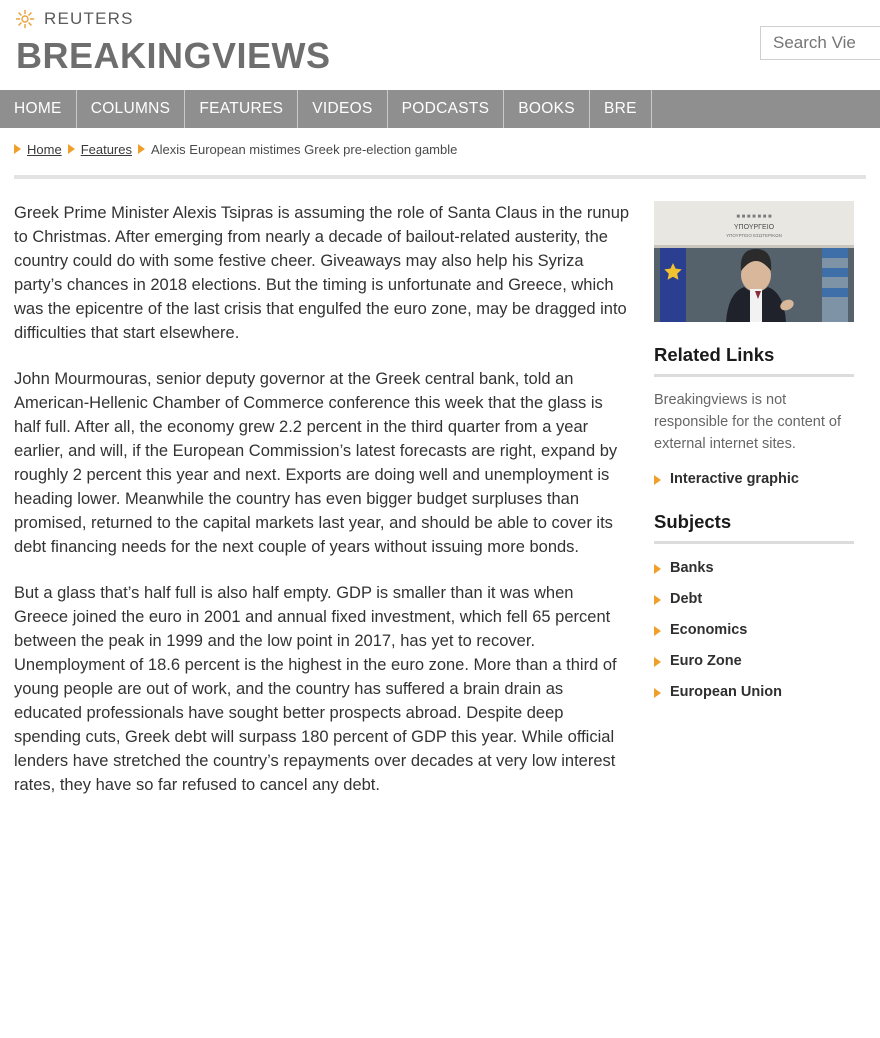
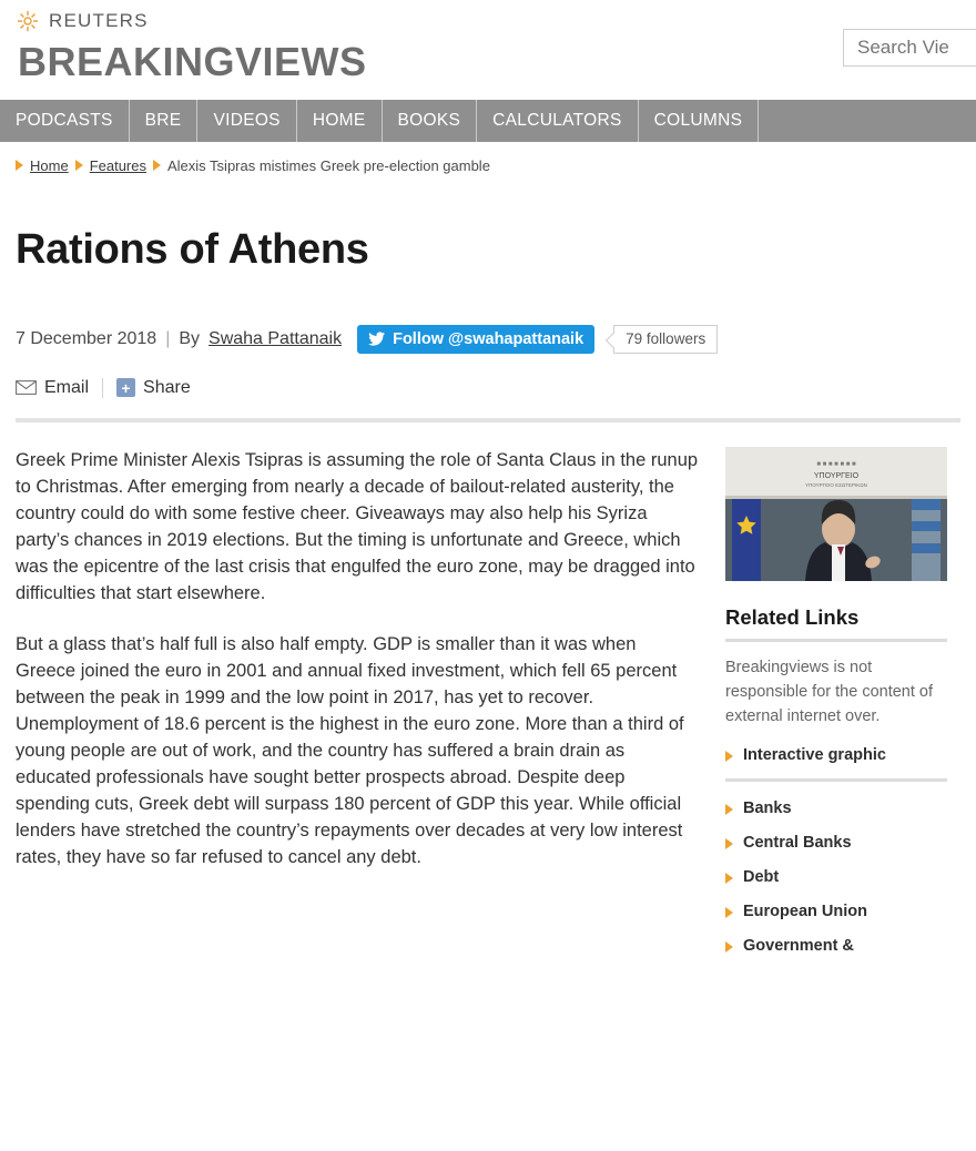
  REUTERS
  BREAKINGVIEWS
  Search Vie
- HOME
+ PODCASTS
- COLUMNS
+ BRE
- FEATURES
  VIDEOS
- PODCASTS
+ HOME
  BOOKS
+ CALCULATORS
- BRE
+ COLUMNS
  Home
  Features
- Alexis European mistimes Greek pre-election gamble
+ Alexis Tsipras mistimes Greek pre-election gamble
+ Rations of Athens
+ 7 December 2018
+ |
+ By
+ Swaha Pattanaik
+ Follow @swahapattanaik
+ 79 followers
+ Email
+ +
+ Share
- Greek Prime Minister Alexis Tsipras is assuming the role of Santa Claus in the runup to Christmas. After emerging from nearly a decade of bailout-related austerity, the country could do with some festive cheer. Giveaways may also help his Syriza party’s chances in 2018 elections. But the timing is unfortunate and Greece, which was the epicentre of the last crisis that engulfed the euro zone, may be dragged into difficulties that start elsewhere.
+ Greek Prime Minister Alexis Tsipras is assuming the role of Santa Claus in the runup to Christmas. After emerging from nearly a decade of bailout-related austerity, the country could do with some festive cheer. Giveaways may also help his Syriza party’s chances in 2019 elections. But the timing is unfortunate and Greece, which was the epicentre of the last crisis that engulfed the euro zone, may be dragged into difficulties that start elsewhere.
- John Mourmouras, senior deputy governor at the Greek central bank, told an American-Hellenic Chamber of Commerce conference this week that the glass is half full. After all, the economy grew 2.2 percent in the third quarter from a year earlier, and will, if the European Commission’s latest forecasts are right, expand by roughly 2 percent this year and next. Exports are doing well and unemployment is heading lower. Meanwhile the country has even bigger budget surpluses than promised, returned to the capital markets last year, and should be able to cover its debt financing needs for the next couple of years without issuing more bonds.
  But a glass that’s half full is also half empty. GDP is smaller than it was when Greece joined the euro in 2001 and annual fixed investment, which fell 65 percent between the peak in 1999 and the low point in 2017, has yet to recover. Unemployment of 18.6 percent is the highest in the euro zone. More than a third of young people are out of work, and the country has suffered a brain drain as educated professionals have sought better prospects abroad. Despite deep spending cuts, Greek debt will surpass 180 percent of GDP this year. While official lenders have stretched the country’s repayments over decades at very low interest rates, they have so far refused to cancel any debt.
  Related Links
- Breakingviews is not responsible for the content of external internet sites.
+ Breakingviews is not responsible for the content of external internet over.
  Interactive graphic
- Subjects
  Banks
+ Central Banks
  Debt
- Economics
- Euro Zone
  European Union
+ Government &
